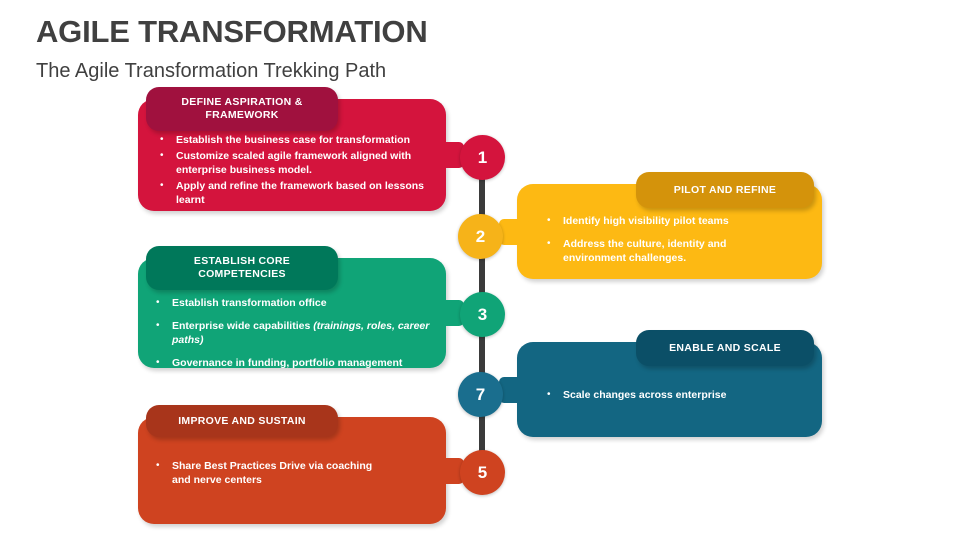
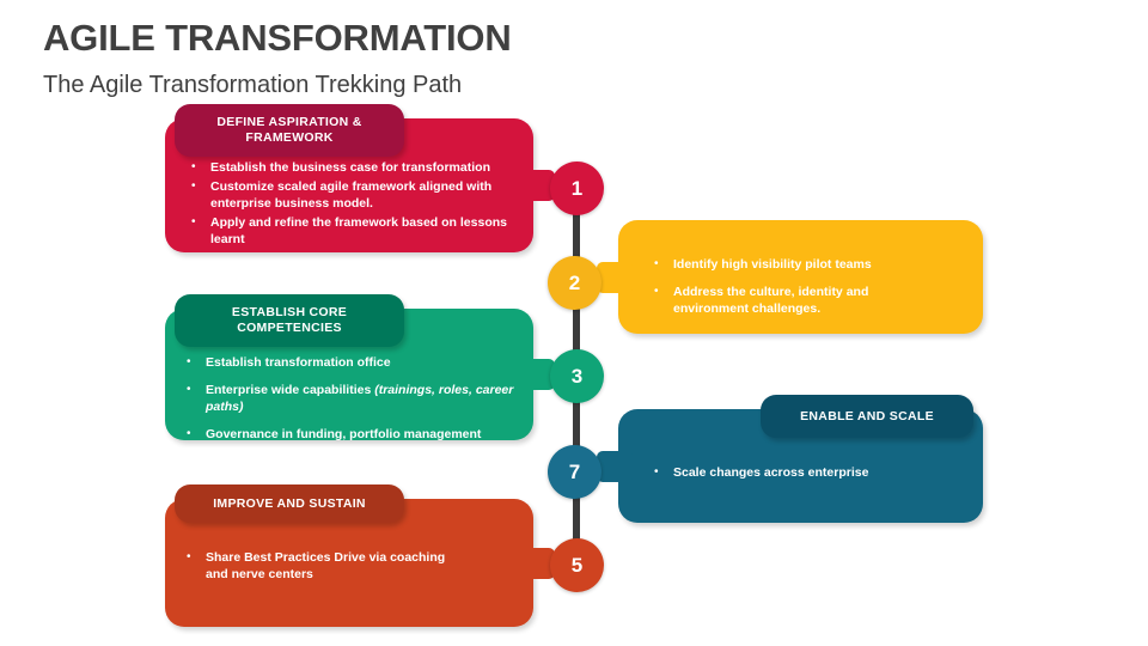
  AGILE TRANSFORMATION
  The Agile Transformation Trekking Path
  DEFINE ASPIRATION &
  FRAMEWORK
  •
  Establish the business case for transformation
  •
  Customize scaled agile framework aligned with enterprise business model.
  •
  Apply and refine the framework based on lessons learnt
  1
- PILOT AND REFINE
  •
  Identify high visibility pilot teams
  •
  Address the culture, identity and environment challenges.
  2
  ESTABLISH CORE
  COMPETENCIES
  •
  Establish transformation office
  •
  Enterprise wide capabilities (trainings, roles, career paths)
  •
  Governance in funding, portfolio management
  3
  ENABLE AND SCALE
  •
  Scale changes across enterprise
  7
  IMPROVE AND SUSTAIN
  •
  Share Best Practices Drive via coaching and nerve centers
  5
